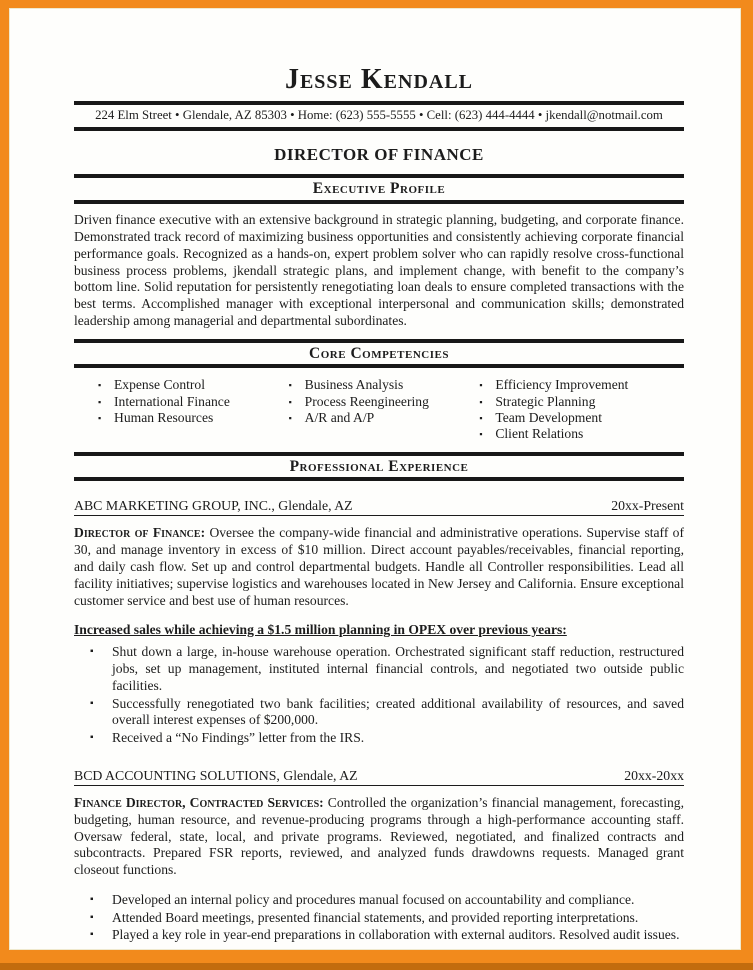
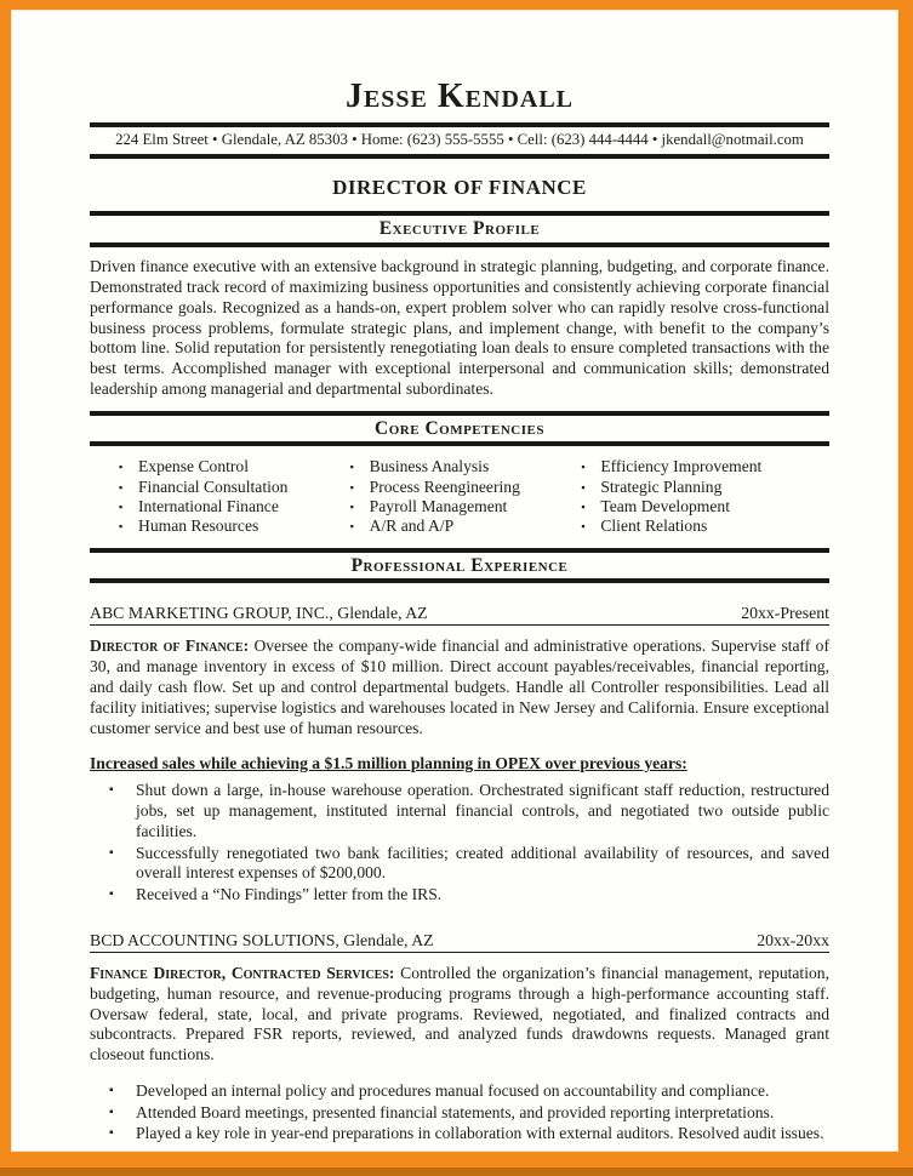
  Jesse Kendall
  224 Elm Street • Glendale, AZ 85303 • Home: (623) 555-5555 • Cell: (623) 444-4444 • jkendall@notmail.com
  DIRECTOR OF FINANCE
  Executive Profile
- Driven finance executive with an extensive background in strategic planning, budgeting, and corporate finance. Demonstrated track record of maximizing business opportunities and consistently achieving corporate financial performance goals. Recognized as a hands-on, expert problem solver who can rapidly resolve cross-functional business process problems, jkendall strategic plans, and implement change, with benefit to the company’s bottom line. Solid reputation for persistently renegotiating loan deals to ensure completed transactions with the best terms. Accomplished manager with exceptional interpersonal and communication skills; demonstrated leadership among managerial and departmental subordinates.
+ Driven finance executive with an extensive background in strategic planning, budgeting, and corporate finance. Demonstrated track record of maximizing business opportunities and consistently achieving corporate financial performance goals. Recognized as a hands-on, expert problem solver who can rapidly resolve cross-functional business process problems, formulate strategic plans, and implement change, with benefit to the company’s bottom line. Solid reputation for persistently renegotiating loan deals to ensure completed transactions with the best terms. Accomplished manager with exceptional interpersonal and communication skills; demonstrated leadership among managerial and departmental subordinates.
  Core Competencies
  Expense Control
+ Financial Consultation
  International Finance
  Human Resources
  Business Analysis
  Process Reengineering
+ Payroll Management
  A/R and A/P
  Efficiency Improvement
  Strategic Planning
  Team Development
  Client Relations
  Professional Experience
  ABC MARKETING GROUP, INC., Glendale, AZ
  20xx-Present
  Director of Finance: Oversee the company-wide financial and administrative operations. Supervise staff of 30, and manage inventory in excess of $10 million. Direct account payables/receivables, financial reporting, and daily cash flow. Set up and control departmental budgets. Handle all Controller responsibilities. Lead all facility initiatives; supervise logistics and warehouses located in New Jersey and California. Ensure exceptional customer service and best use of human resources.
  Increased sales while achieving a $1.5 million planning in OPEX over previous years:
  Shut down a large, in-house warehouse operation. Orchestrated significant staff reduction, restructured jobs, set up management, instituted internal financial controls, and negotiated two outside public facilities.
  Successfully renegotiated two bank facilities; created additional availability of resources, and saved overall interest expenses of $200,000.
  Received a “No Findings” letter from the IRS.
  BCD ACCOUNTING SOLUTIONS, Glendale, AZ
  20xx-20xx
- Finance Director, Contracted Services: Controlled the organization’s financial management, forecasting, budgeting, human resource, and revenue-producing programs through a high-performance accounting staff. Oversaw federal, state, local, and private programs. Reviewed, negotiated, and finalized contracts and subcontracts. Prepared FSR reports, reviewed, and analyzed funds drawdowns requests. Managed grant closeout functions.
+ Finance Director, Contracted Services: Controlled the organization’s financial management, reputation, budgeting, human resource, and revenue-producing programs through a high-performance accounting staff. Oversaw federal, state, local, and private programs. Reviewed, negotiated, and finalized contracts and subcontracts. Prepared FSR reports, reviewed, and analyzed funds drawdowns requests. Managed grant closeout functions.
  Developed an internal policy and procedures manual focused on accountability and compliance.
  Attended Board meetings, presented financial statements, and provided reporting interpretations.
  Played a key role in year-end preparations in collaboration with external auditors. Resolved audit issues.
